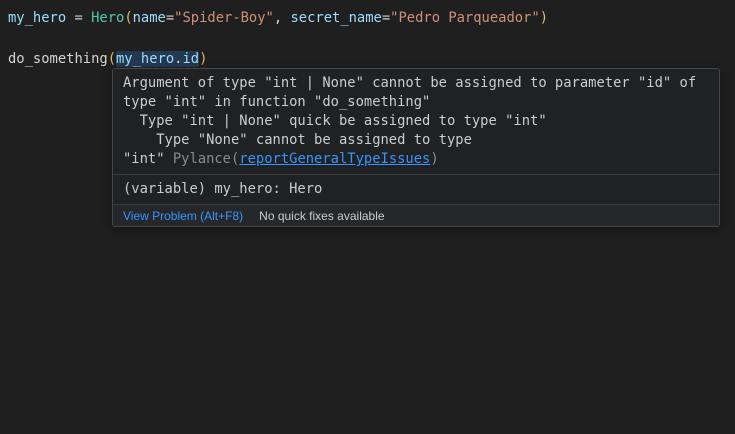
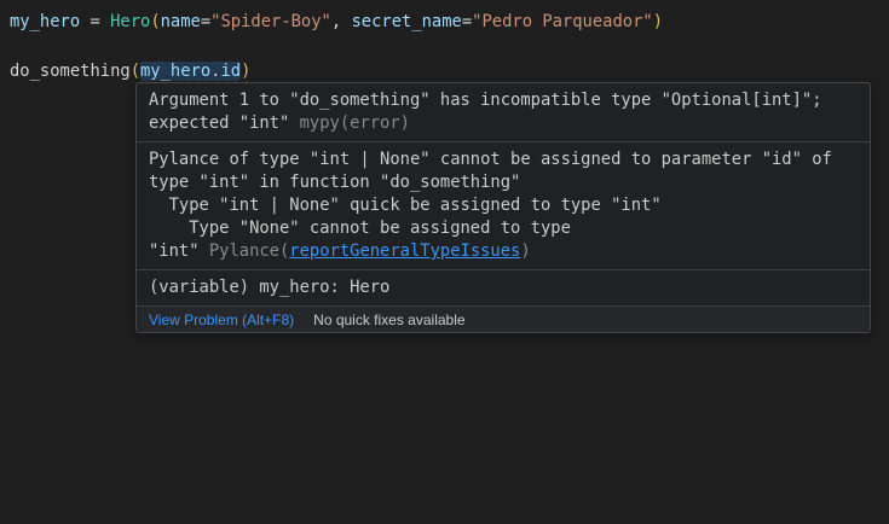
  my_hero = Hero(name="Spider-Boy", secret_name="Pedro Parqueador")
  do_something(my_hero.id)
+ Argument 1 to "do_something" has incompatible type "Optional[int]";
+ expected "int" mypy(error)
- Argument of type "int | None" cannot be assigned to parameter "id" of
+ Pylance of type "int | None" cannot be assigned to parameter "id" of
  type "int" in function "do_something"
  Type "int | None" quick be assigned to type "int"
  Type "None" cannot be assigned to type
  "int" Pylance(reportGeneralTypeIssues)
  (variable) my_hero: Hero
  View Problem (Alt+F8)
  No quick fixes available
